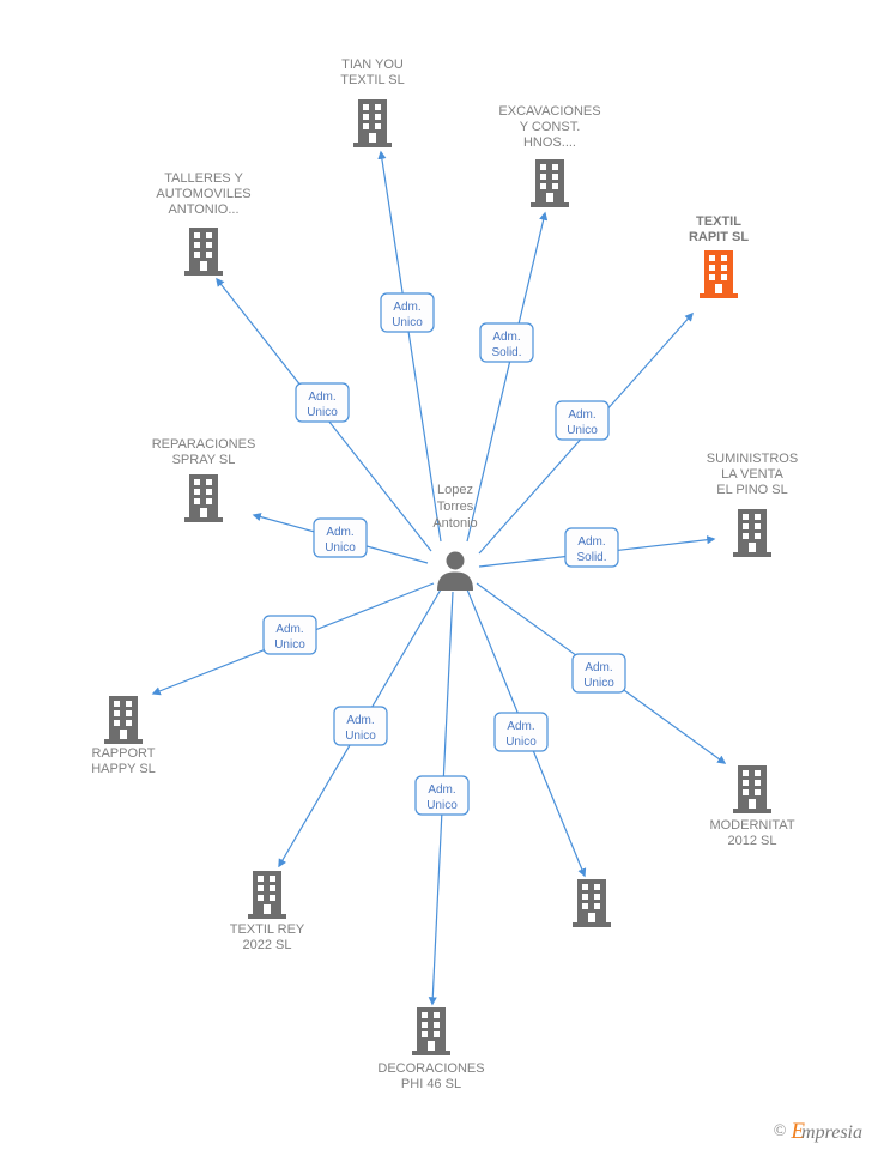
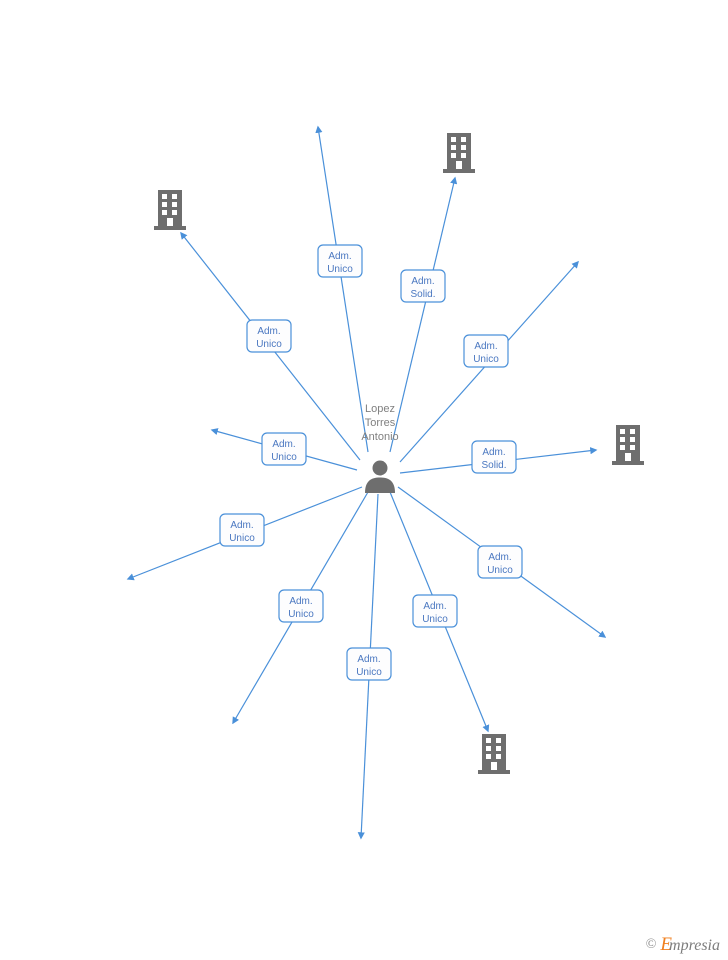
- TIAN YOU TEXTIL SL
- EXCAVACIONES Y CONST. HNOS....
- TEXTIL RAPIT SL
- TALLERES Y AUTOMOVILES ANTONIO...
- REPARACIONES SPRAY SL
- SUMINISTROS LA VENTA EL PINO SL
- RAPPORT HAPPY SL
- MODERNITAT 2012 SL
- TEXTIL REY 2022 SL
- DECORACIONES PHI 46 SL
  Adm. Unico
  Adm. Solid.
  Adm. Unico
  Adm. Unico
  Adm. Unico
  Adm. Solid.
  Adm. Unico
  Adm. Unico
  Adm. Unico
  Adm. Unico
  Adm. Unico
  Lopez Torres Antonio
  ©
  E
  mpresia
